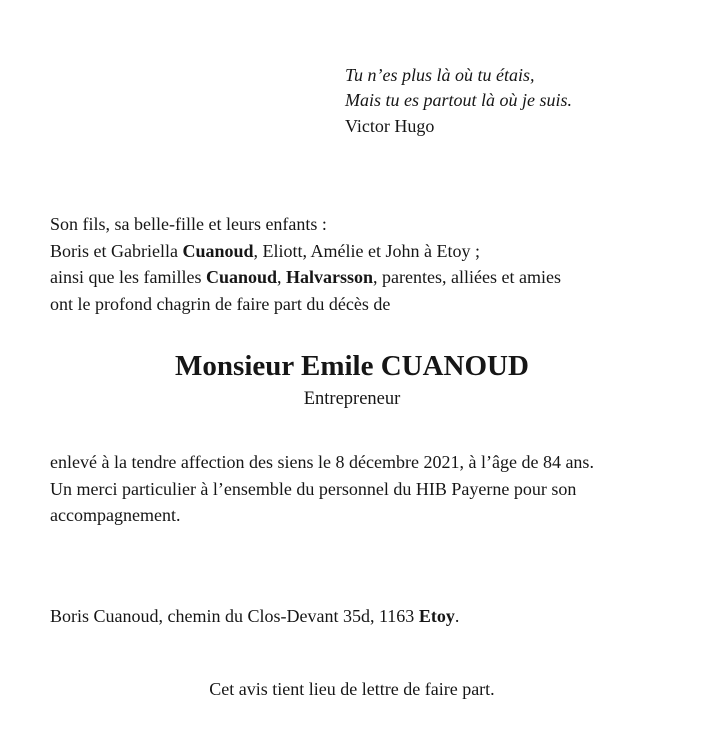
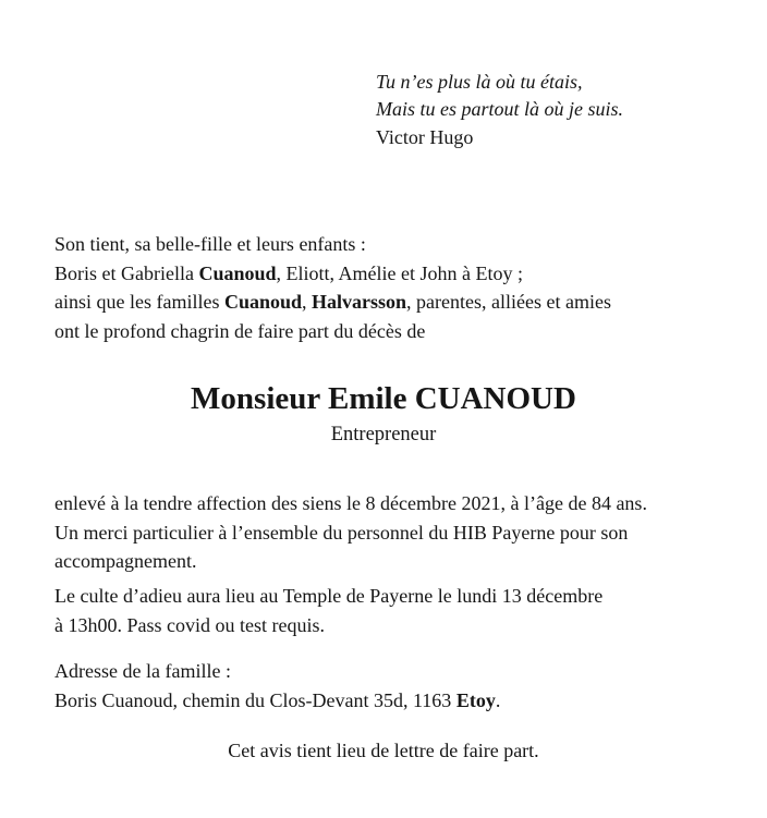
  Tu n’es plus là où tu étais,
  Mais tu es partout là où je suis.
  Victor Hugo
- Son fils, sa belle-fille et leurs enfants :
+ Son tient, sa belle-fille et leurs enfants :
  Boris et Gabriella Cuanoud, Eliott, Amélie et John à Etoy ;
  ainsi que les familles Cuanoud, Halvarsson, parentes, alliées et amies
  ont le profond chagrin de faire part du décès de
  Monsieur Emile CUANOUD
  Entrepreneur
  enlevé à la tendre affection des siens le 8 décembre 2021, à l’âge de 84 ans.
  Un merci particulier à l’ensemble du personnel du HIB Payerne pour son
  accompagnement.
+ Le culte d’adieu aura lieu au Temple de Payerne le lundi 13 décembre
+ à 13h00. Pass covid ou test requis.
+ Adresse de la famille :
  Boris Cuanoud, chemin du Clos-Devant 35d, 1163 Etoy.
  Cet avis tient lieu de lettre de faire part.
